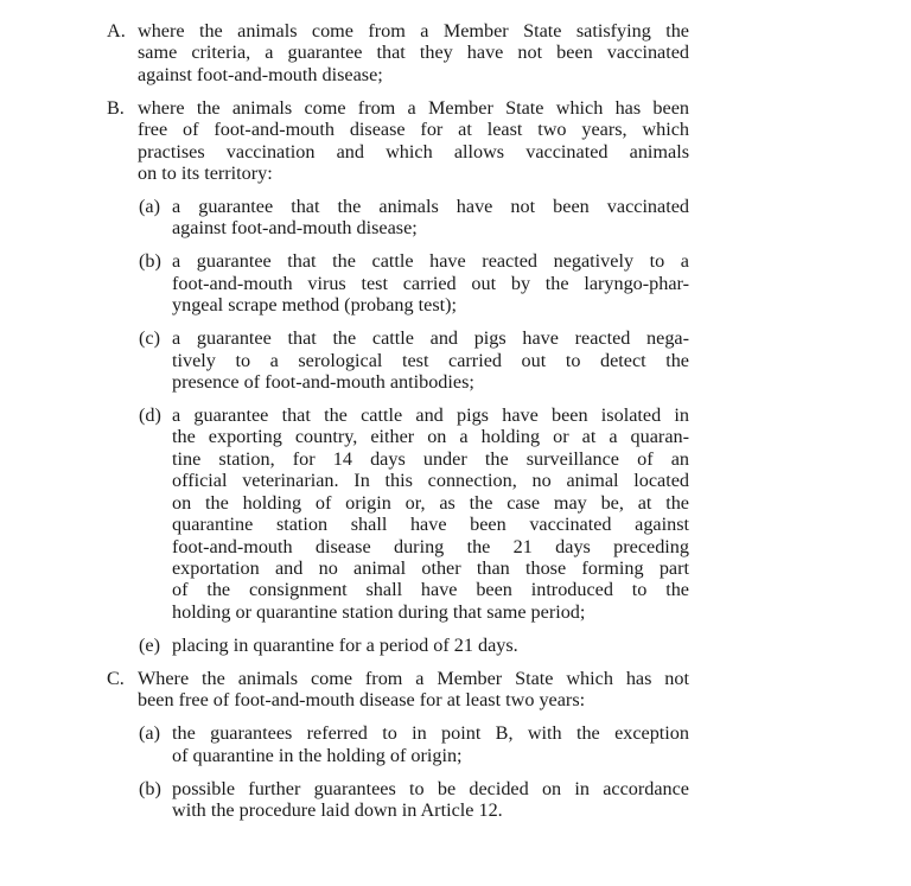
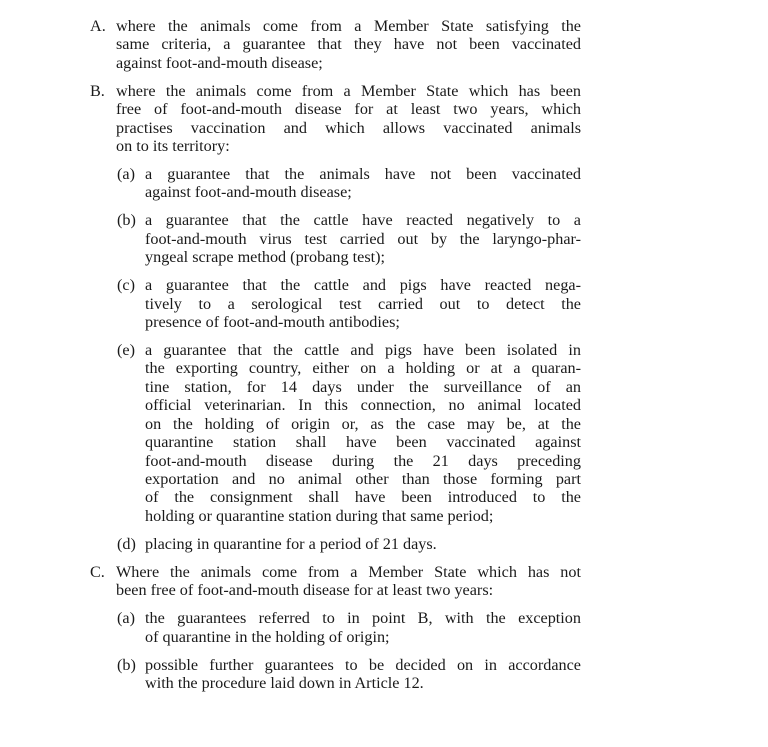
  A.
  where the animals come from a Member State satisfying the
  same criteria, a guarantee that they have not been vaccinated
  against foot-and-mouth disease;
  B.
  where the animals come from a Member State which has been
  free of foot-and-mouth disease for at least two years, which
  practises vaccination and which allows vaccinated animals
  on to its territory:
  (a)
  a guarantee that the animals have not been vaccinated
  against foot-and-mouth disease;
  (b)
  a guarantee that the cattle have reacted negatively to a
  foot-and-mouth virus test carried out by the laryngo-phar-
  yngeal scrape method (probang test);
  (c)
  a guarantee that the cattle and pigs have reacted nega-
  tively to a serological test carried out to detect the
  presence of foot-and-mouth antibodies;
- (d)
+ (e)
  a guarantee that the cattle and pigs have been isolated in
  the exporting country, either on a holding or at a quaran-
  tine station, for 14 days under the surveillance of an
  official veterinarian. In this connection, no animal located
  on the holding of origin or, as the case may be, at the
  quarantine station shall have been vaccinated against
  foot-and-mouth disease during the 21 days preceding
  exportation and no animal other than those forming part
  of the consignment shall have been introduced to the
  holding or quarantine station during that same period;
- (e)
+ (d)
  placing in quarantine for a period of 21 days.
  C.
  Where the animals come from a Member State which has not
  been free of foot-and-mouth disease for at least two years:
  (a)
  the guarantees referred to in point B, with the exception
  of quarantine in the holding of origin;
  (b)
  possible further guarantees to be decided on in accordance
  with the procedure laid down in Article 12.
